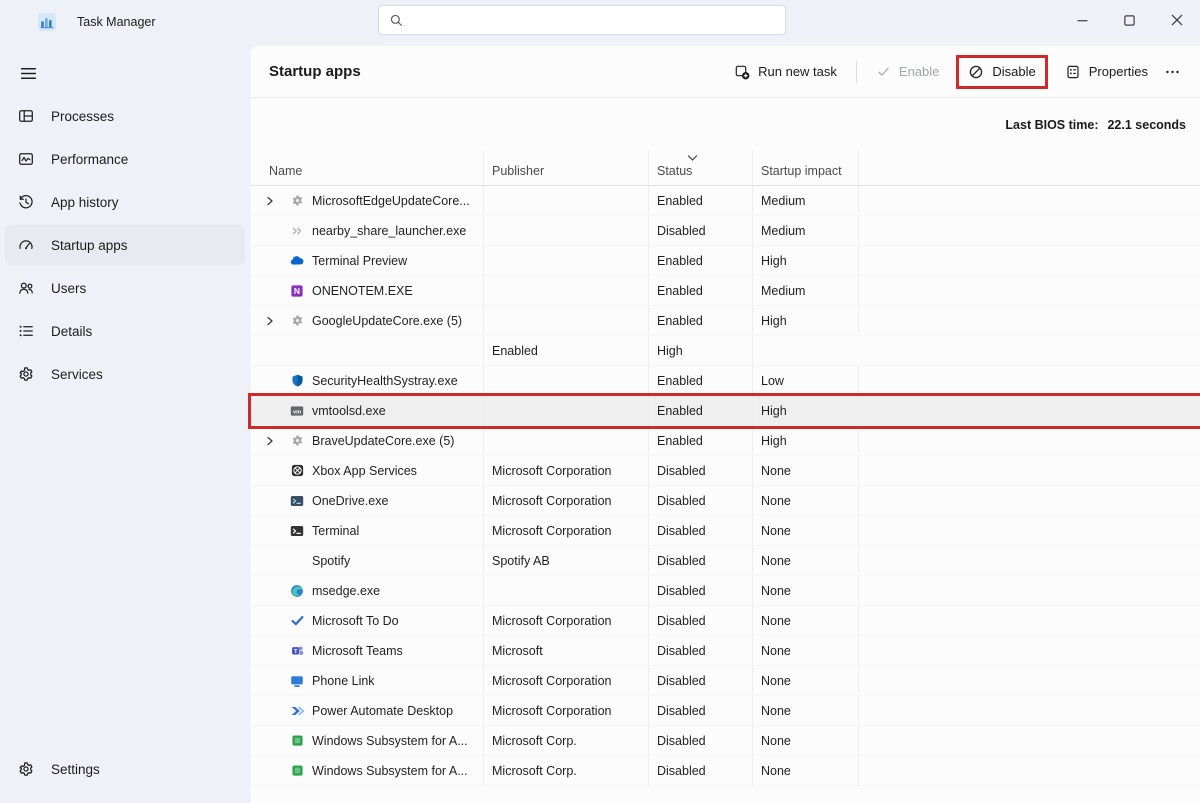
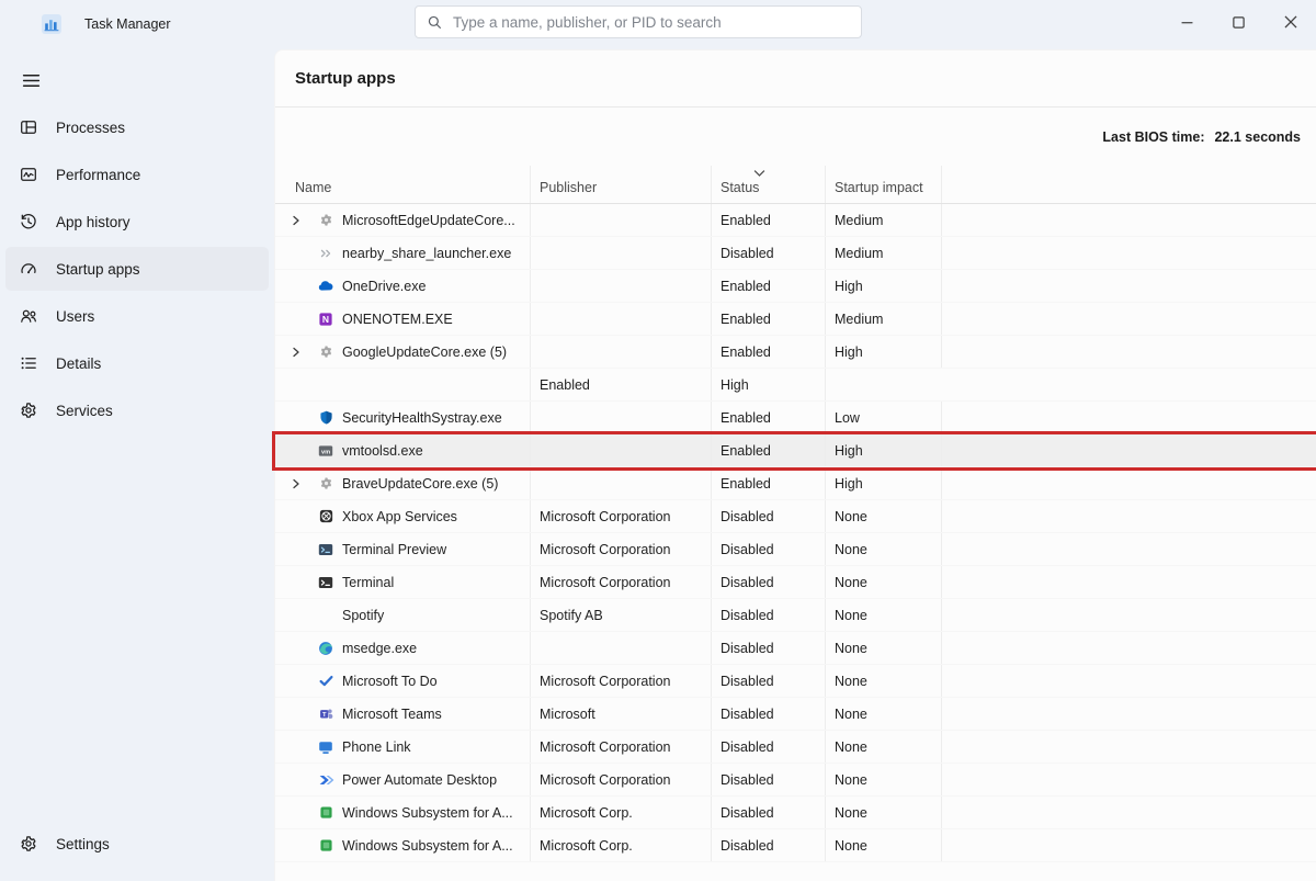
  Task Manager
+ Type a name, publisher, or PID to search
  Processes
  Performance
  App history
  Startup apps
  Users
  Details
  Services
  Settings
  Startup apps
- Run new task
- Enable
- Disable
- Properties
  Last BIOS time:
  22.1 seconds
  Name
  Publisher
  Status
  Startup impact
  MicrosoftEdgeUpdateCore...
  Enabled
  Medium
  nearby_share_launcher.exe
  Disabled
  Medium
- Terminal Preview
+ OneDrive.exe
  Enabled
  High
  N
  ONENOTEM.EXE
  Enabled
  Medium
  GoogleUpdateCore.exe (5)
  Enabled
  High
  Enabled
  High
  SecurityHealthSystray.exe
  Enabled
  Low
  vmtoolsd.exe
  Enabled
  High
  BraveUpdateCore.exe (5)
  Enabled
  High
  Xbox App Services
  Microsoft Corporation
  Disabled
  None
- OneDrive.exe
+ Terminal Preview
  Microsoft Corporation
  Disabled
  None
  Terminal
  Microsoft Corporation
  Disabled
  None
  Spotify
  Spotify AB
  Disabled
  None
  msedge.exe
  Disabled
  None
  Microsoft To Do
  Microsoft Corporation
  Disabled
  None
  Microsoft Teams
  Microsoft
  Disabled
  None
  Phone Link
  Microsoft Corporation
  Disabled
  None
  Power Automate Desktop
  Microsoft Corporation
  Disabled
  None
  Windows Subsystem for A...
  Microsoft Corp.
  Disabled
  None
  Windows Subsystem for A...
  Microsoft Corp.
  Disabled
  None
